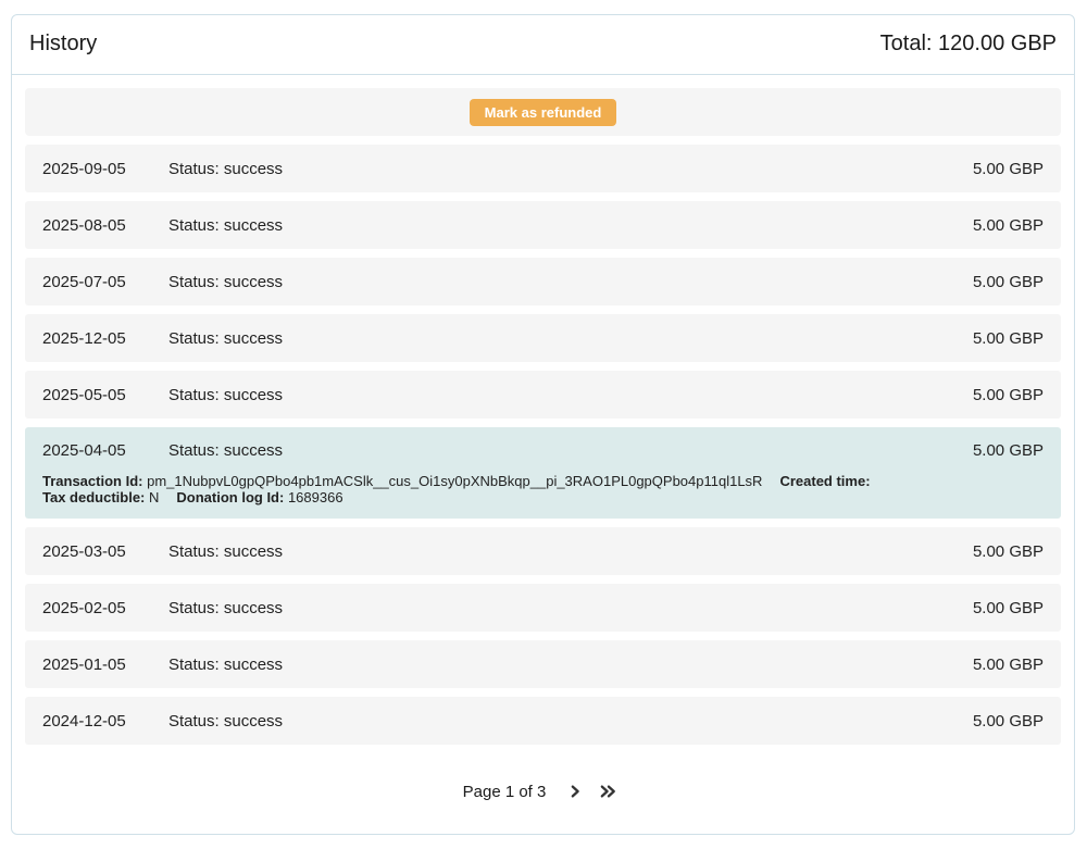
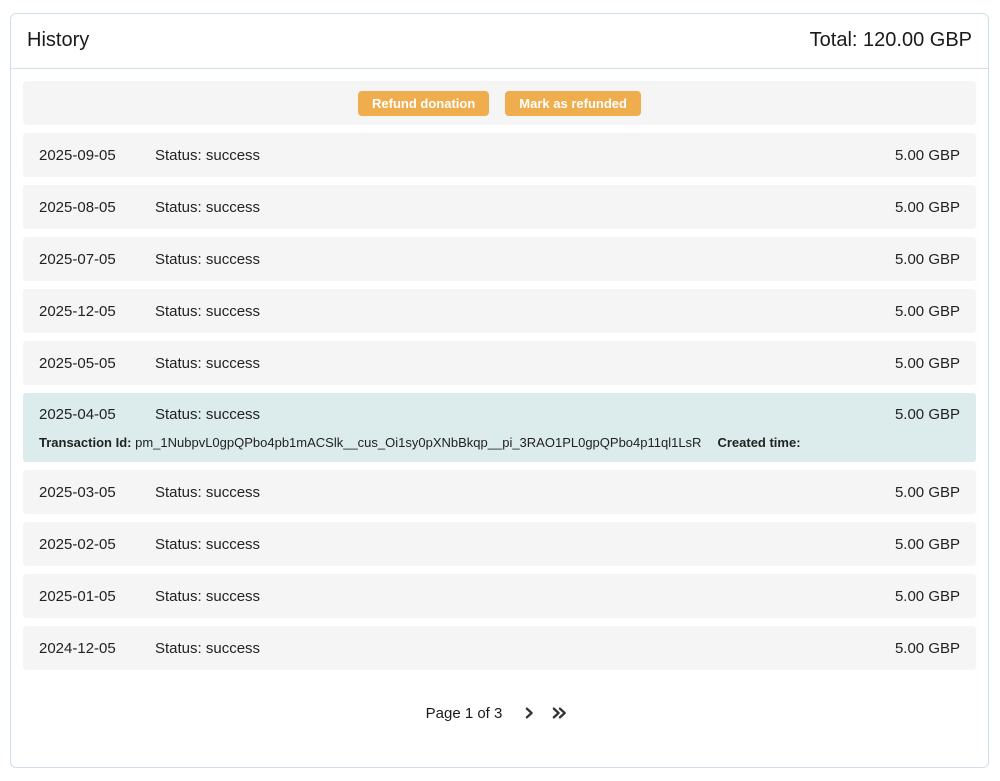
  History
  Total: 120.00 GBP
+ Refund donation
  Mark as refunded
  2025-09-05
  Status: success
  5.00 GBP
  2025-08-05
  Status: success
  5.00 GBP
  2025-07-05
  Status: success
  5.00 GBP
  2025-12-05
  Status: success
  5.00 GBP
  2025-05-05
  Status: success
  5.00 GBP
  2025-04-05
  Status: success
  5.00 GBP
  Transaction Id: pm_1NubpvL0gpQPbo4pb1mACSlk__cus_Oi1sy0pXNbBkqp__pi_3RAO1PL0gpQPbo4p11ql1LsR Created time:
- Tax deductible: N Donation log Id: 1689366
  2025-03-05
  Status: success
  5.00 GBP
  2025-02-05
  Status: success
  5.00 GBP
  2025-01-05
  Status: success
  5.00 GBP
  2024-12-05
  Status: success
  5.00 GBP
  Page 1 of 3
